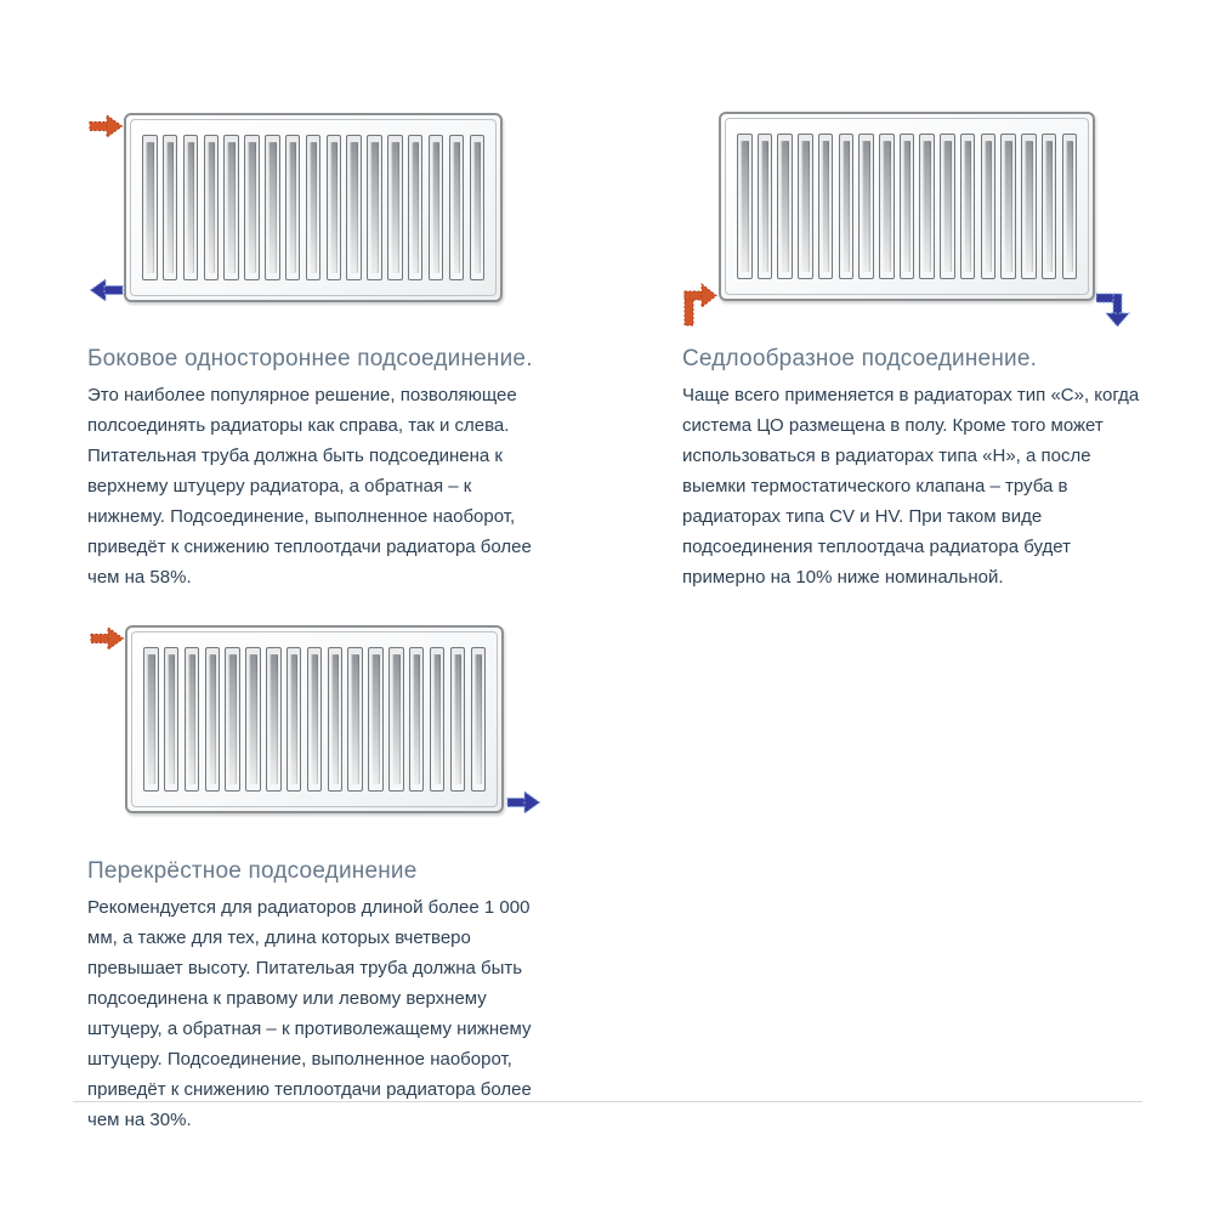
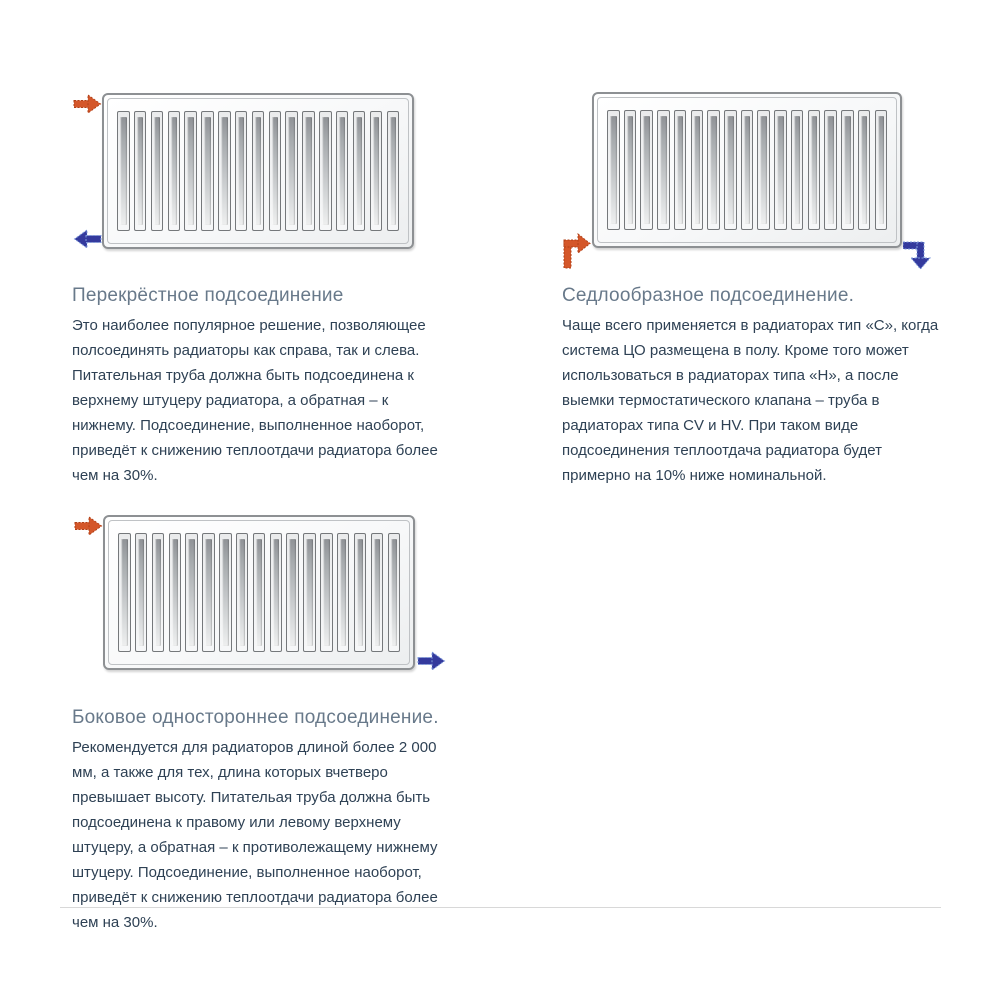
- Боковое одностороннее подсоединение.
+ Перекрёстное подсоединение
- Это наиболее популярное решение, позволяющее полсоединять радиаторы как справа, так и слева. Питательная труба должна быть подсоединена к верхнему штуцеру радиатора, а обратная – к нижнему. Подсоединение, выполненное наоборот, приведёт к снижению теплоотдачи радиатора более чем на 58%.
+ Это наиболее популярное решение, позволяющее полсоединять радиаторы как справа, так и слева. Питательная труба должна быть подсоединена к верхнему штуцеру радиатора, а обратная – к нижнему. Подсоединение, выполненное наоборот, приведёт к снижению теплоотдачи радиатора более чем на 30%.
  Седлообразное подсоединение.
  Чаще всего применяется в радиаторах тип «С», когда система ЦО размещена в полу. Кроме того может использоваться в радиаторах типа «Н», а после выемки термостатического клапана – труба в радиаторах типа CV и HV. При таком виде подсоединения теплоотдача радиатора будет примерно на 10% ниже номинальной.
- Перекрёстное подсоединение
+ Боковое одностороннее подсоединение.
- Рекомендуется для радиаторов длиной более 1 000 мм, а также для тех, длина которых вчетверо превышает высоту. Питательая труба должна быть подсоединена к правому или левому верхнему штуцеру, а обратная – к противолежащему нижнему штуцеру. Подсоединение, выполненное наоборот, приведёт к снижению теплоотдачи радиатора более чем на 30%.
+ Рекомендуется для радиаторов длиной более 2 000 мм, а также для тех, длина которых вчетверо превышает высоту. Питательая труба должна быть подсоединена к правому или левому верхнему штуцеру, а обратная – к противолежащему нижнему штуцеру. Подсоединение, выполненное наоборот, приведёт к снижению теплоотдачи радиатора более чем на 30%.
